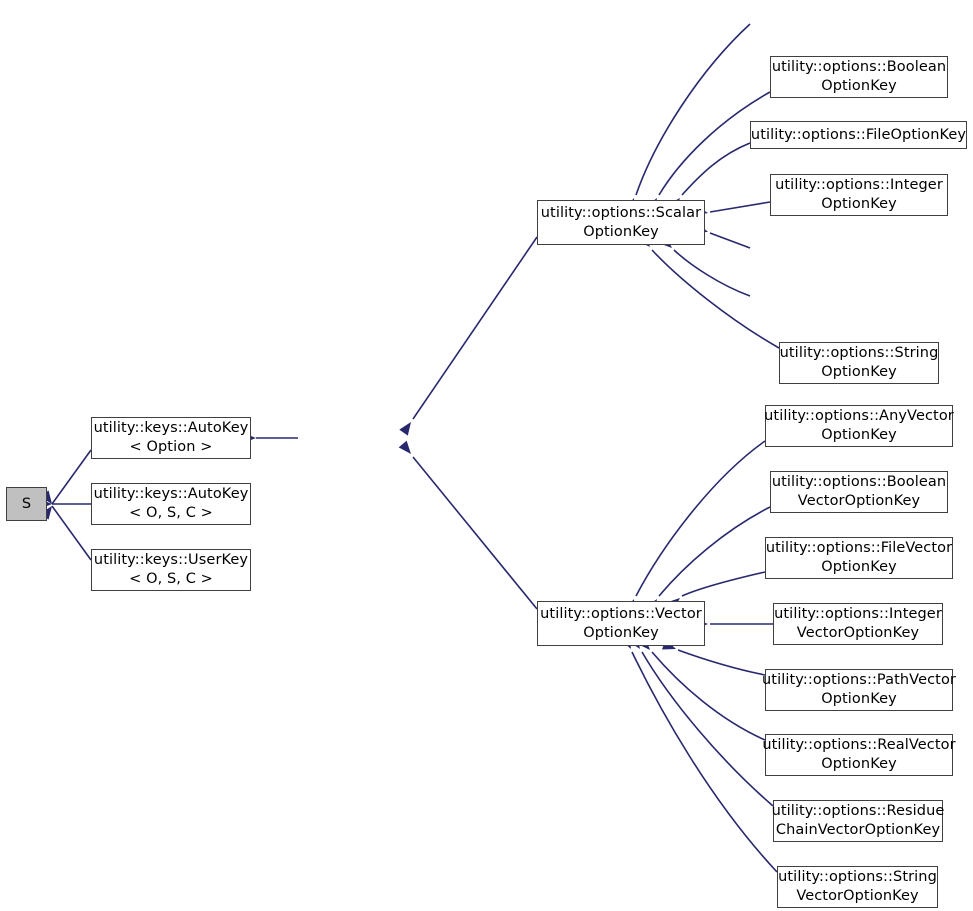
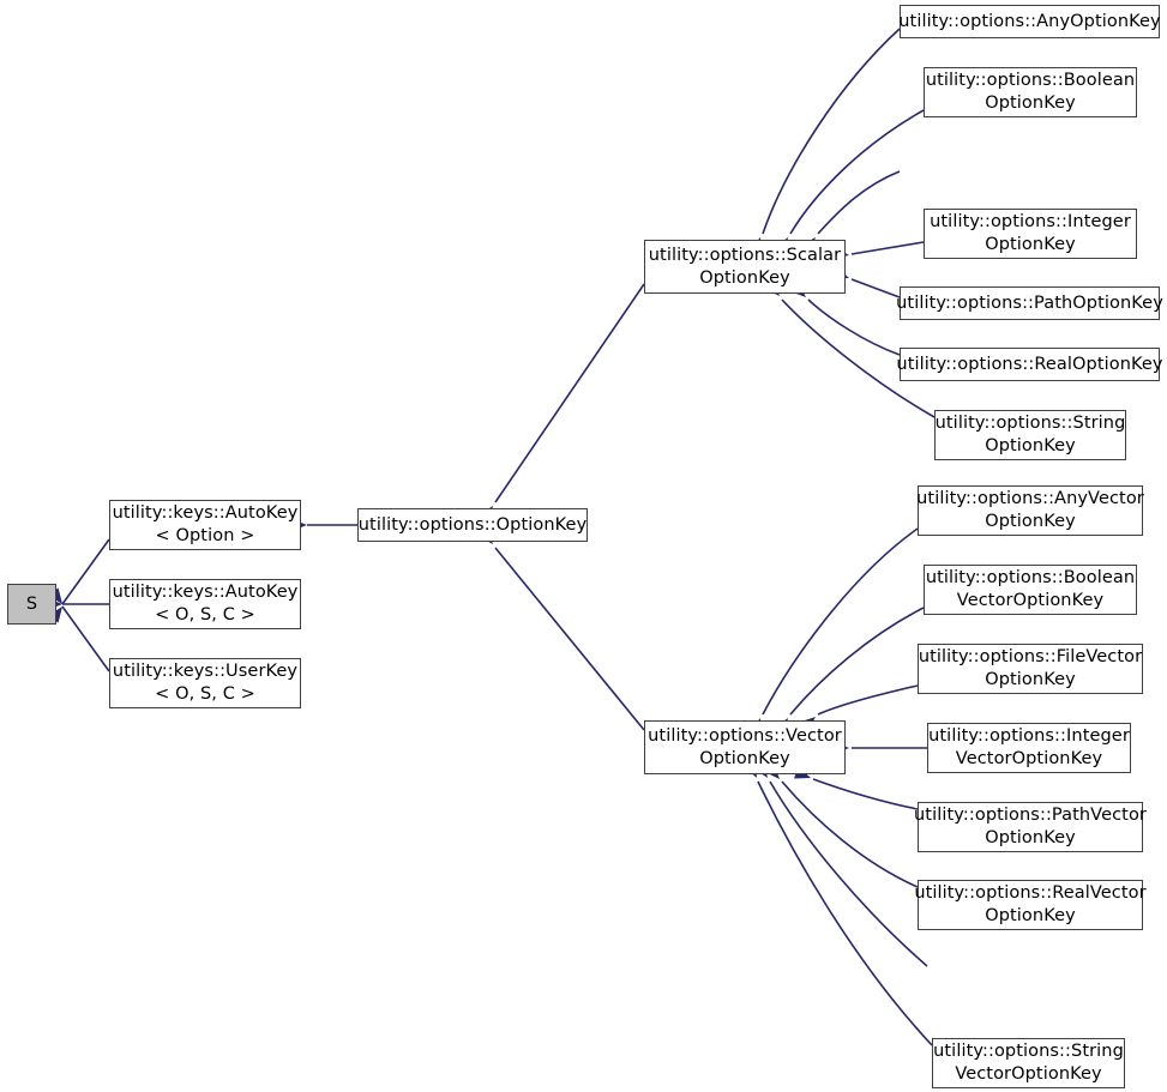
  S
  utility::keys::AutoKey
  < Option >
  utility::keys::AutoKey
  < O, S, C >
  utility::keys::UserKey
  < O, S, C >
+ utility::options::OptionKey
  utility::options::Scalar
  OptionKey
  utility::options::Vector
  OptionKey
+ utility::options::AnyOptionKey
  utility::options::Boolean
  OptionKey
- utility::options::FileOptionKey
  utility::options::Integer
  OptionKey
+ utility::options::PathOptionKey
+ utility::options::RealOptionKey
  utility::options::String
  OptionKey
  utility::options::AnyVector
  OptionKey
  utility::options::Boolean
  VectorOptionKey
  utility::options::FileVector
  OptionKey
  utility::options::Integer
  VectorOptionKey
  utility::options::PathVector
  OptionKey
  utility::options::RealVector
  OptionKey
- utility::options::Residue
- ChainVectorOptionKey
  utility::options::String
  VectorOptionKey
